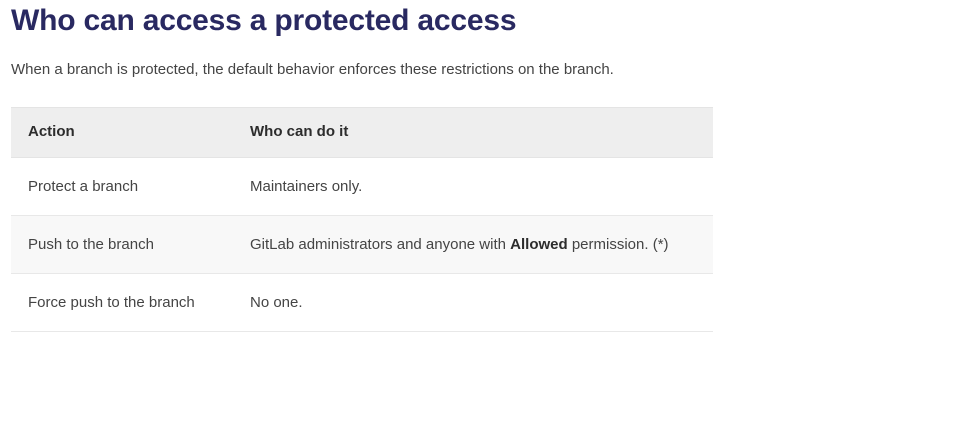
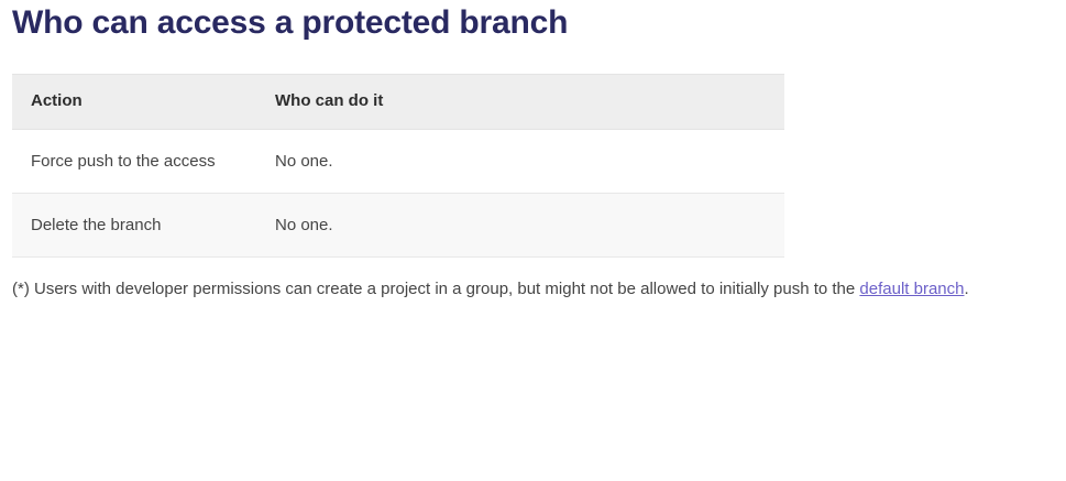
- Who can access a protected access
+ Who can access a protected branch
- When a branch is protected, the default behavior enforces these restrictions on the branch.
  Action	Who can do it
- Protect a branch	Maintainers only.
- Push to the branch	GitLab administrators and anyone with Allowed permission. (*)
- Force push to the branch	No one.
+ Force push to the access	No one.
+ Delete the branch	No one.
+ (*) Users with developer permissions can create a project in a group, but might not be allowed to initially push to the default branch.
